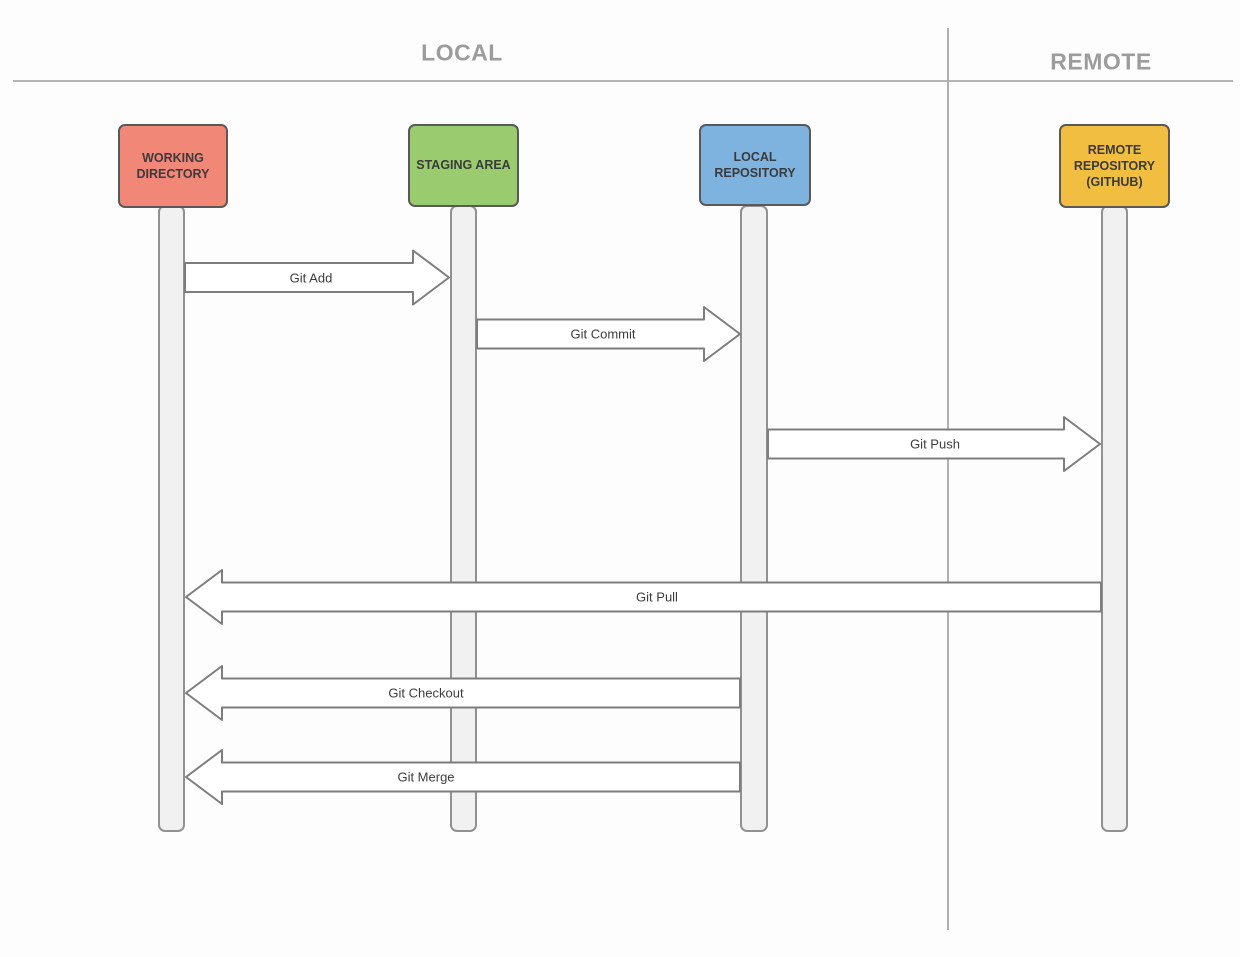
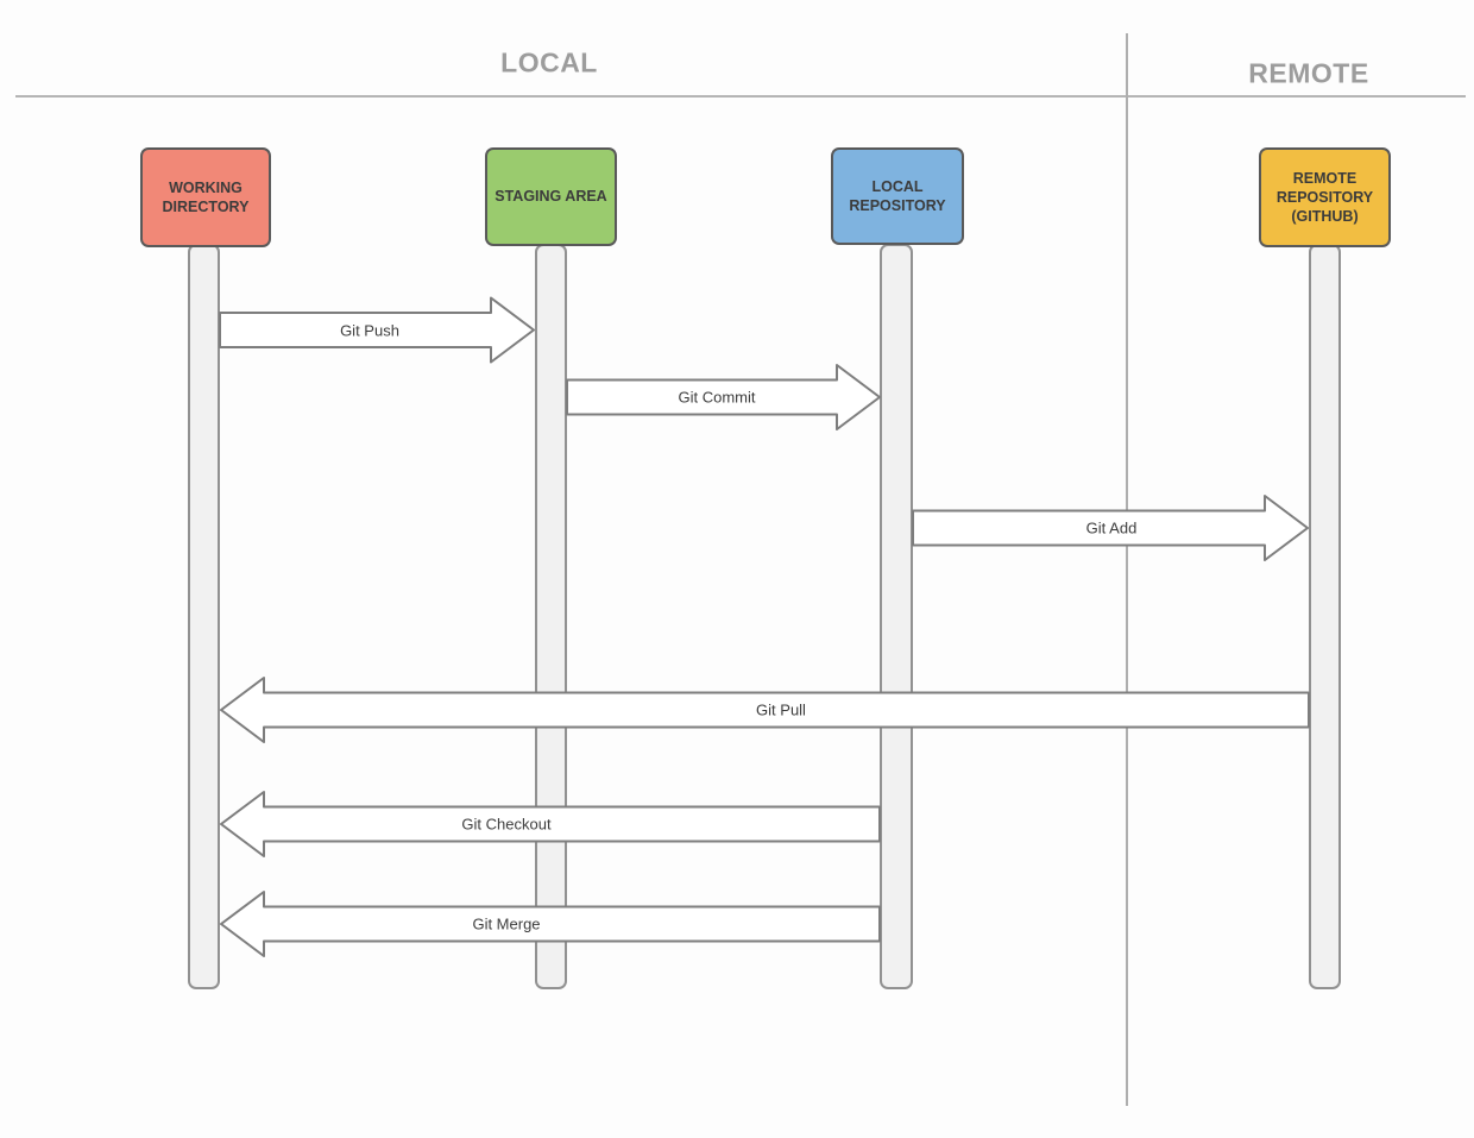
  LOCAL
  REMOTE
  WORKING
  DIRECTORY
  STAGING AREA
  LOCAL
  REPOSITORY
  REMOTE
  REPOSITORY
  (GITHUB)
- Git Add
+ Git Push
  Git Commit
- Git Push
+ Git Add
  Git Pull
  Git Checkout
  Git Merge
